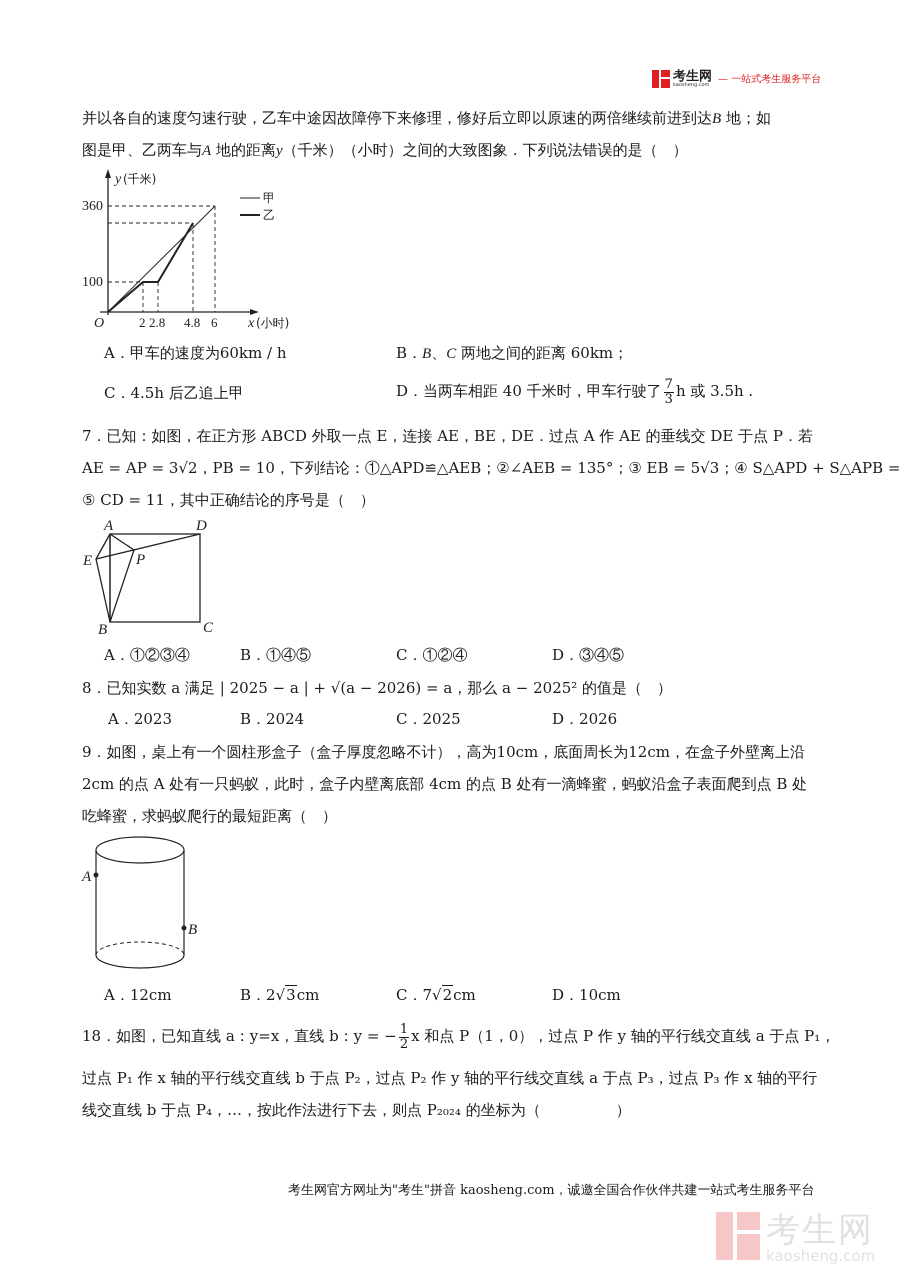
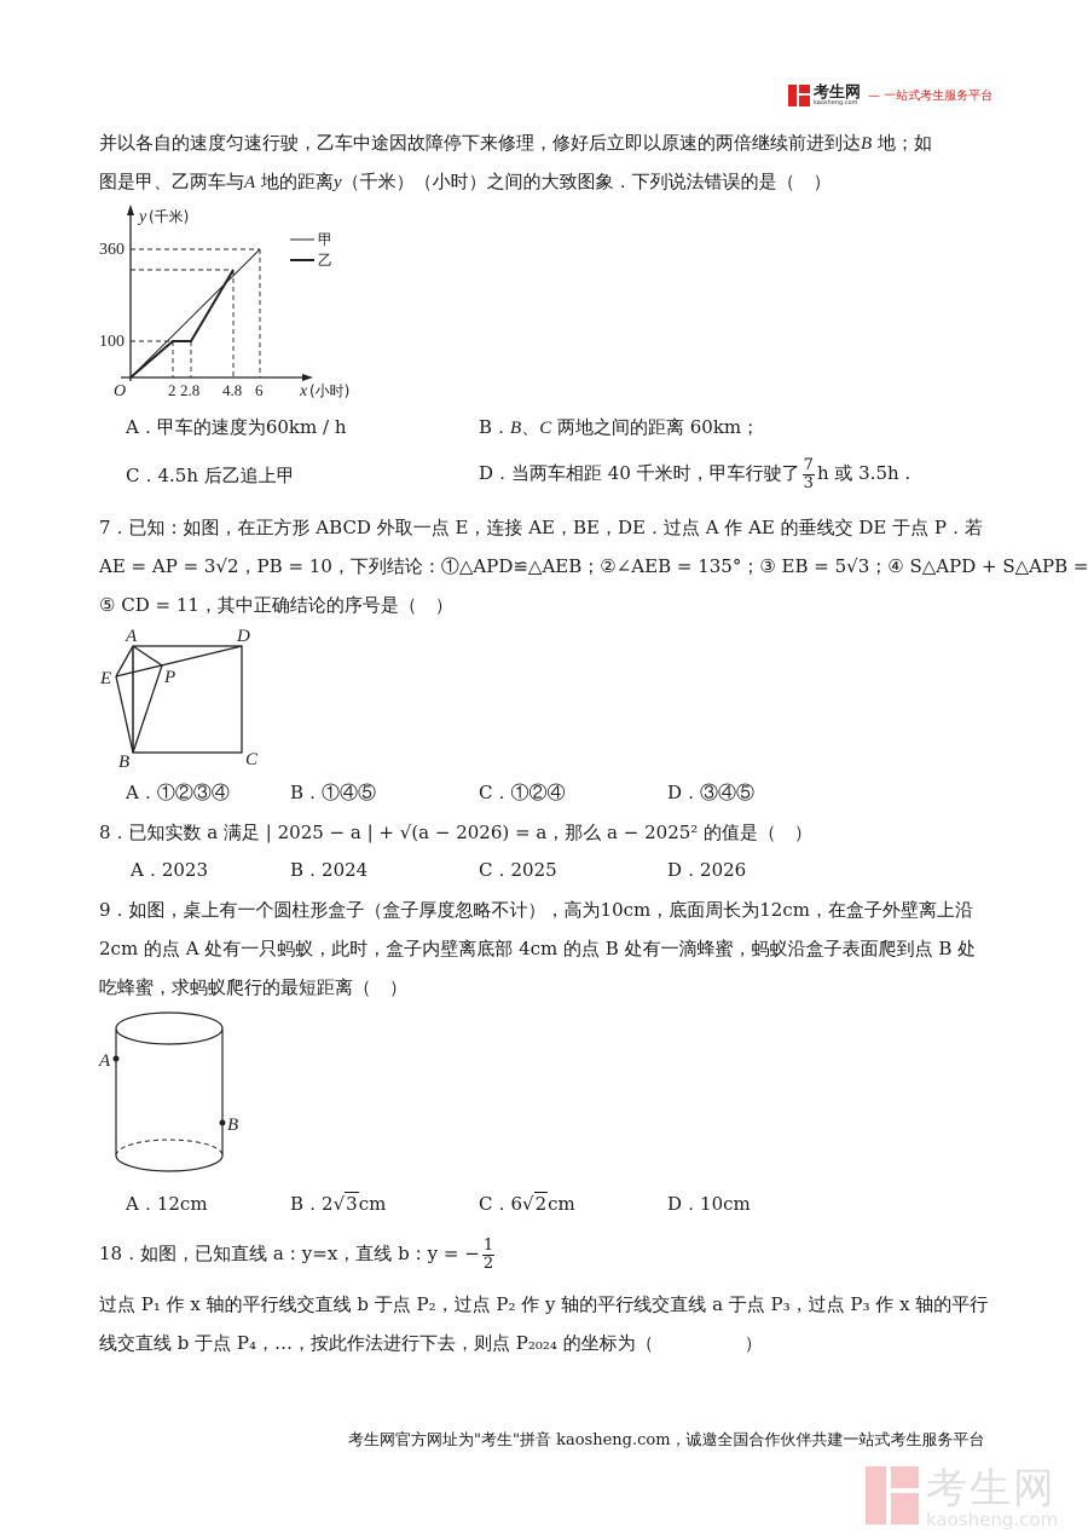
  考生网
  — 一站式考生服务平台
  并以各自的速度匀速行驶，乙车中途因故障停下来修理，修好后立即以原速的两倍继续前进到达B 地；如
  图是甲、乙两车与A 地的距离y（千米）（小时）之间的大致图象．下列说法错误的是（ ）
  y
  (千米)
  360
  100
  O
  2
  2.8
  4.8
  6
  x
  (小时)
  甲
  乙
  A．甲车的速度为60km / h
  B．B、C 两地之间的距离 60km；
  C．4.5h 后乙追上甲
  D．当两车相距 40 千米时，甲车行驶了
  7
  3
  h 或 3.5h .
  7．已知：如图，在正方形 ABCD 外取一点 E，连接 AE，BE，DE．过点 A 作 AE 的垂线交 DE 于点 P．若
  AE = AP = 3√2，PB = 10，下列结论：①△APD≌△AEB；②∠AEB = 135°；③ EB = 5√3；④ S△APD + S△APB =
  ⑤ CD = 11，其中正确结论的序号是（ ）
  A
  D
  E
  P
  B
  C
  A．①②③④
  B．①④⑤
  C．①②④
  D．③④⑤
  8．已知实数 a 满足 | 2025 − a | + √(a − 2026) = a，那么 a − 2025² 的值是（ ）
  A．2023
  B．2024
  C．2025
  D．2026
  9．如图，桌上有一个圆柱形盒子（盒子厚度忽略不计），高为10cm，底面周长为12cm，在盒子外壁离上沿
  2cm 的点 A 处有一只蚂蚁，此时，盒子内壁离底部 4cm 的点 B 处有一滴蜂蜜，蚂蚁沿盒子表面爬到点 B 处
  吃蜂蜜，求蚂蚁爬行的最短距离（ ）
  A
  B
  A．12cm
  B．2√3cm
- C．7√2cm
+ C．6√2cm
  D．10cm
  18．如图，已知直线 a：y=x，直线 b：y = −
  1
  2
- x 和点 P（1，0），过点 P 作 y 轴的平行线交直线 a 于点 P₁，
  过点 P₁ 作 x 轴的平行线交直线 b 于点 P₂，过点 P₂ 作 y 轴的平行线交直线 a 于点 P₃，过点 P₃ 作 x 轴的平行
  线交直线 b 于点 P₄，…，按此作法进行下去，则点 P₂₀₂₄ 的坐标为（ ）
  考生网官方网址为"考生"拼音 kaosheng.com，诚邀全国合作伙伴共建一站式考生服务平台
  考生网
  kaosheng.com
